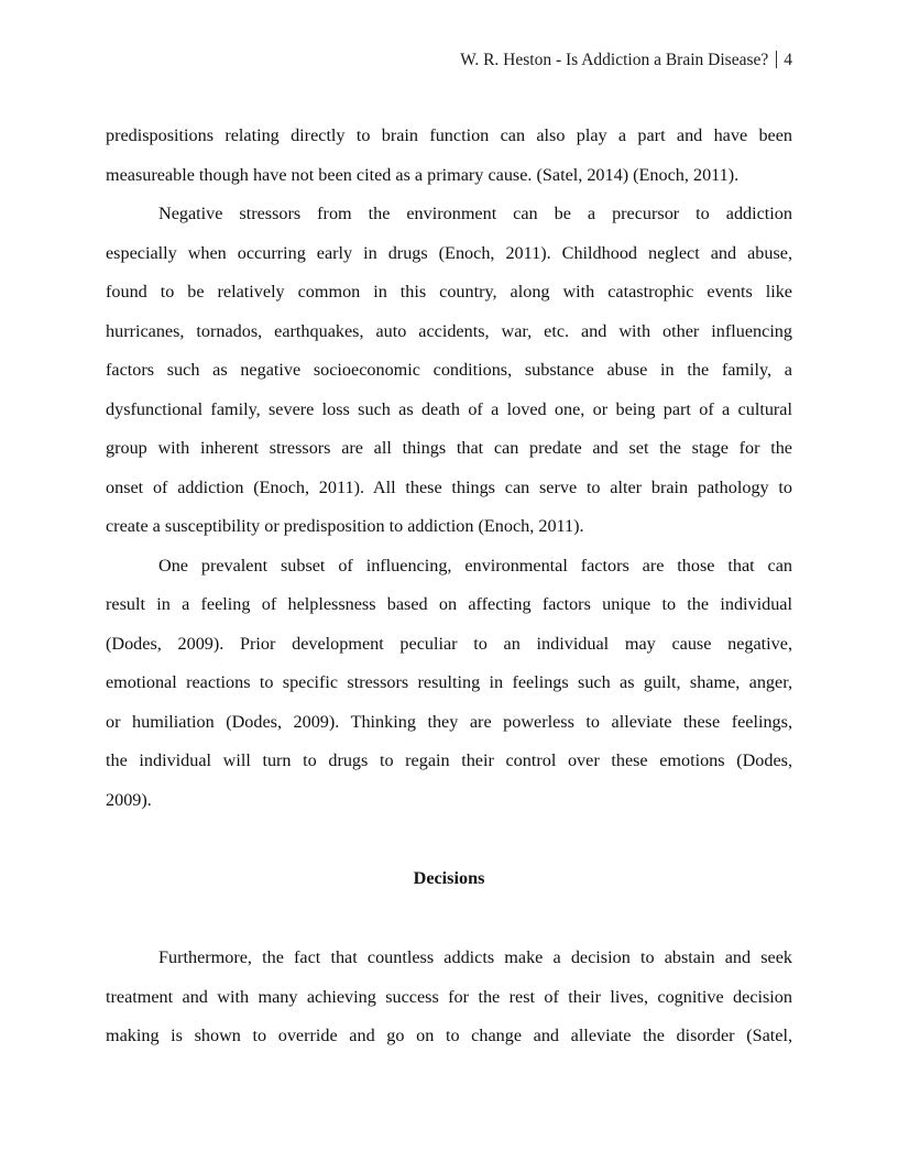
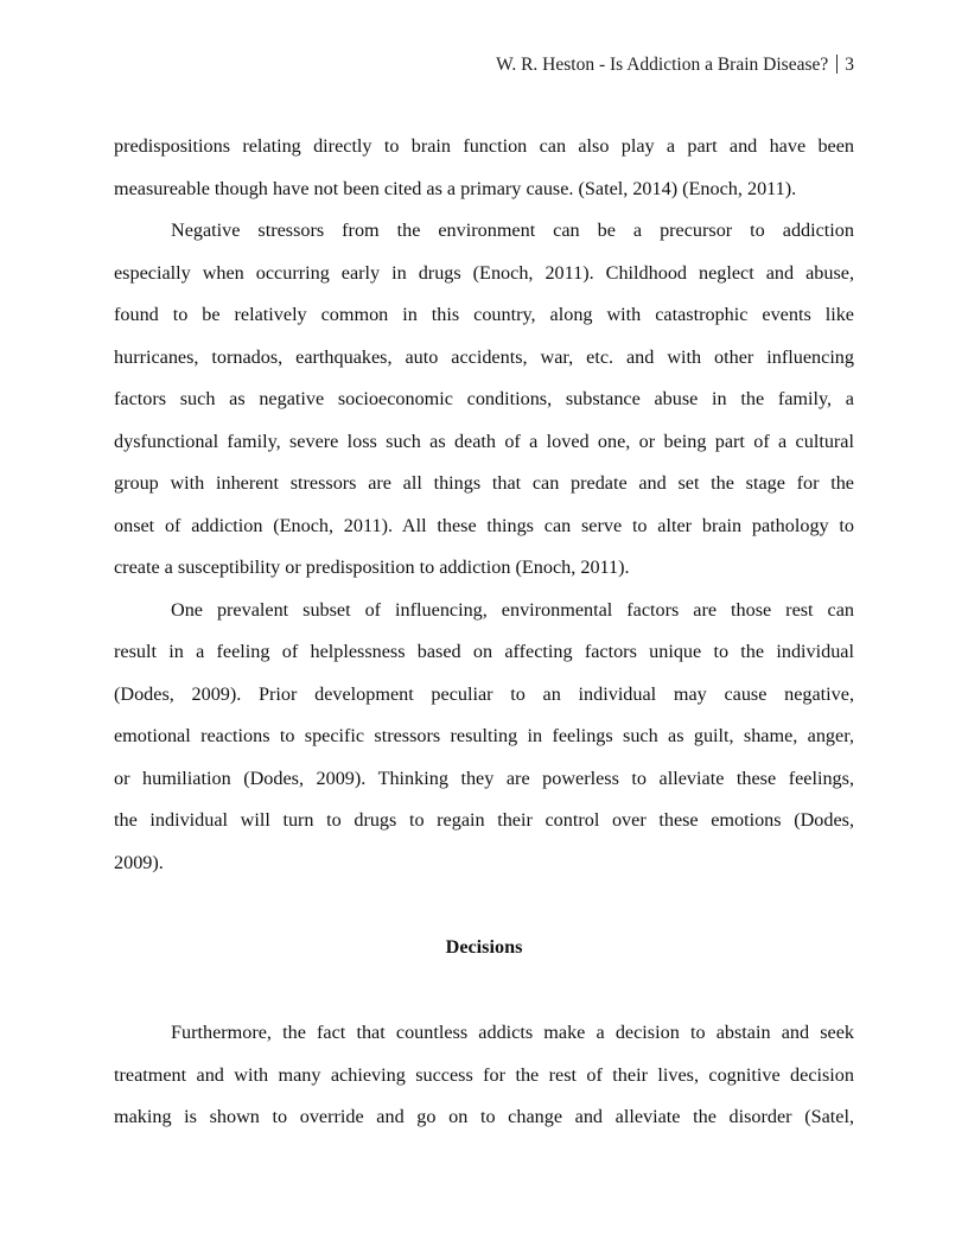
- W. R. Heston - Is Addiction a Brain Disease? 4
+ W. R. Heston - Is Addiction a Brain Disease? 3
  predispositions relating directly to brain function can also play a part and have been
  measureable though have not been cited as a primary cause. (Satel, 2014) (Enoch, 2011).
  Negative stressors from the environment can be a precursor to addiction
  especially when occurring early in drugs (Enoch, 2011). Childhood neglect and abuse,
  found to be relatively common in this country, along with catastrophic events like
  hurricanes, tornados, earthquakes, auto accidents, war, etc. and with other influencing
  factors such as negative socioeconomic conditions, substance abuse in the family, a
  dysfunctional family, severe loss such as death of a loved one, or being part of a cultural
  group with inherent stressors are all things that can predate and set the stage for the
  onset of addiction (Enoch, 2011). All these things can serve to alter brain pathology to
  create a susceptibility or predisposition to addiction (Enoch, 2011).
- One prevalent subset of influencing, environmental factors are those that can
+ One prevalent subset of influencing, environmental factors are those rest can
  result in a feeling of helplessness based on affecting factors unique to the individual
  (Dodes, 2009). Prior development peculiar to an individual may cause negative,
  emotional reactions to specific stressors resulting in feelings such as guilt, shame, anger,
  or humiliation (Dodes, 2009). Thinking they are powerless to alleviate these feelings,
  the individual will turn to drugs to regain their control over these emotions (Dodes,
  2009).
  Decisions
  Furthermore, the fact that countless addicts make a decision to abstain and seek
  treatment and with many achieving success for the rest of their lives, cognitive decision
  making is shown to override and go on to change and alleviate the disorder (Satel,
